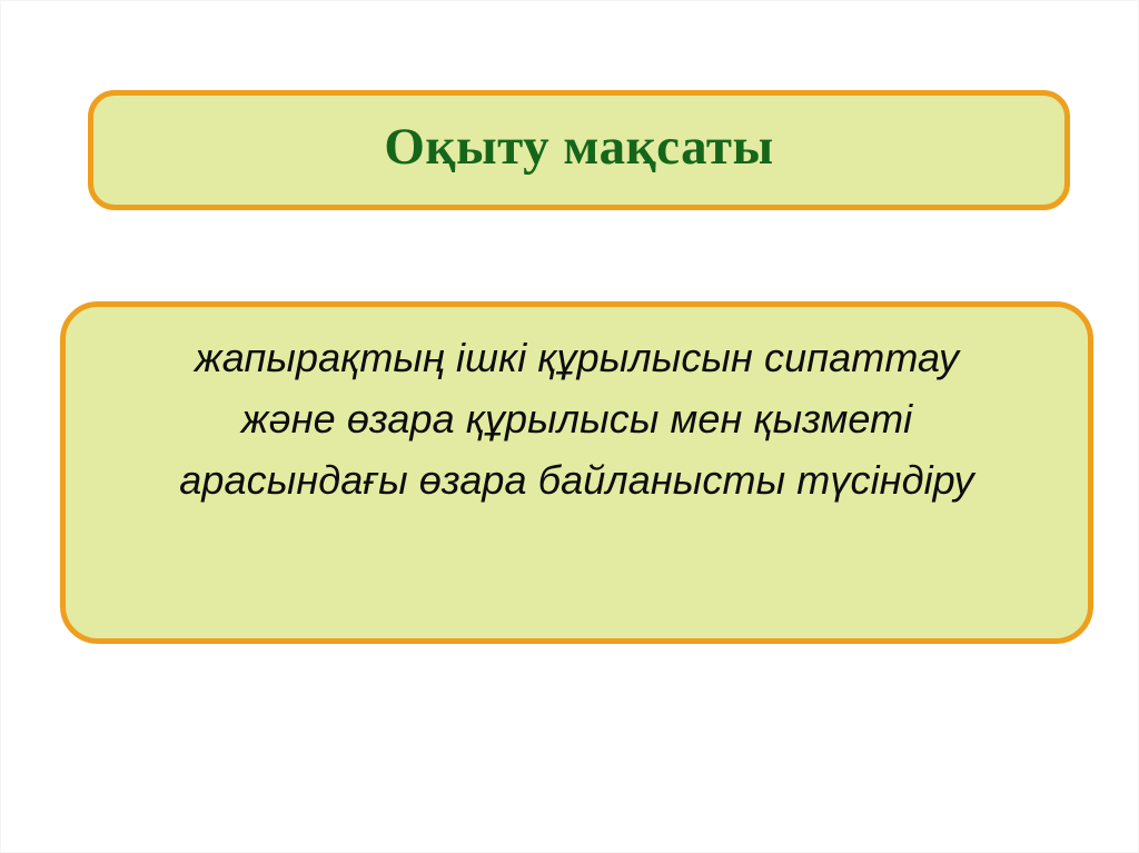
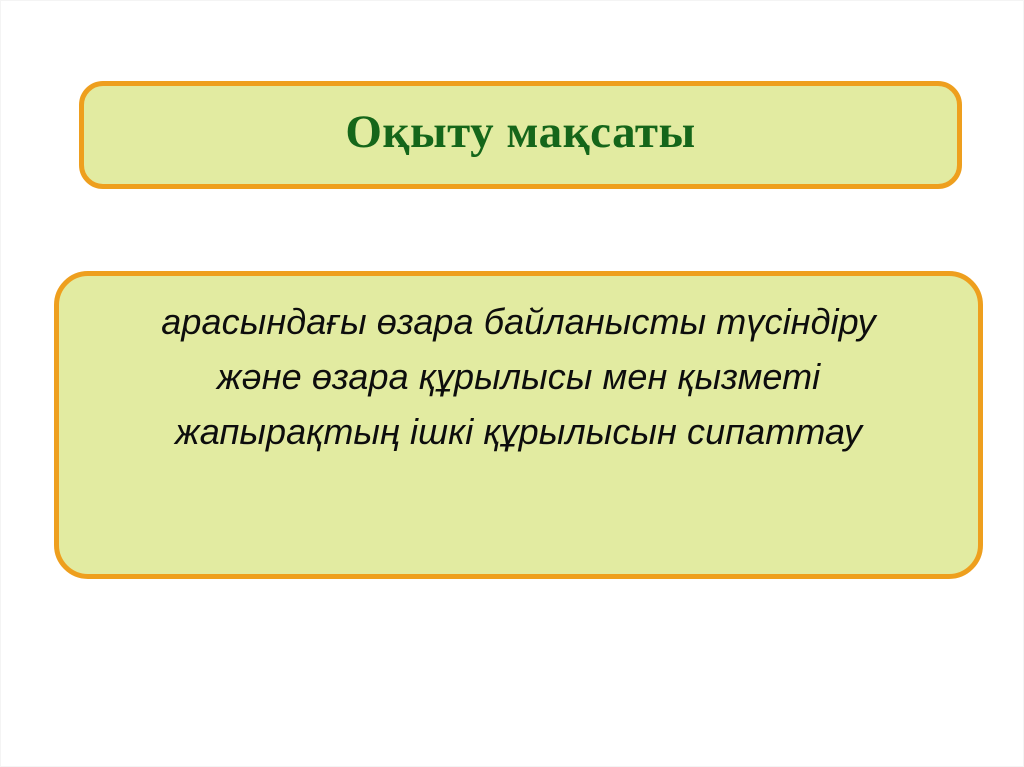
  Оқыту мақсаты
- жапырақтың ішкі құрылысын сипаттау
+ арасындағы өзара байланысты түсіндіру
  және өзара құрылысы мен қызметі
- арасындағы өзара байланысты түсіндіру
+ жапырақтың ішкі құрылысын сипаттау
